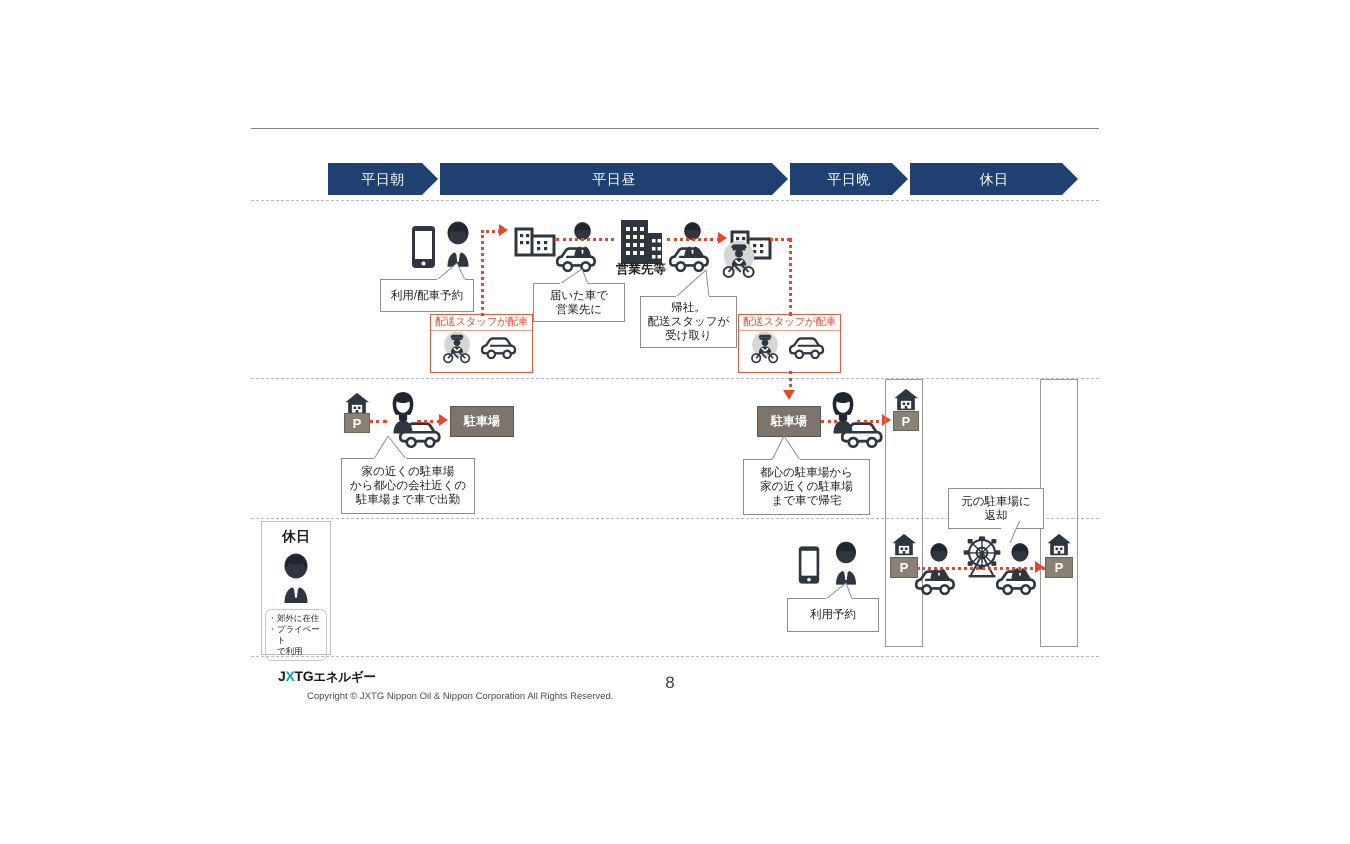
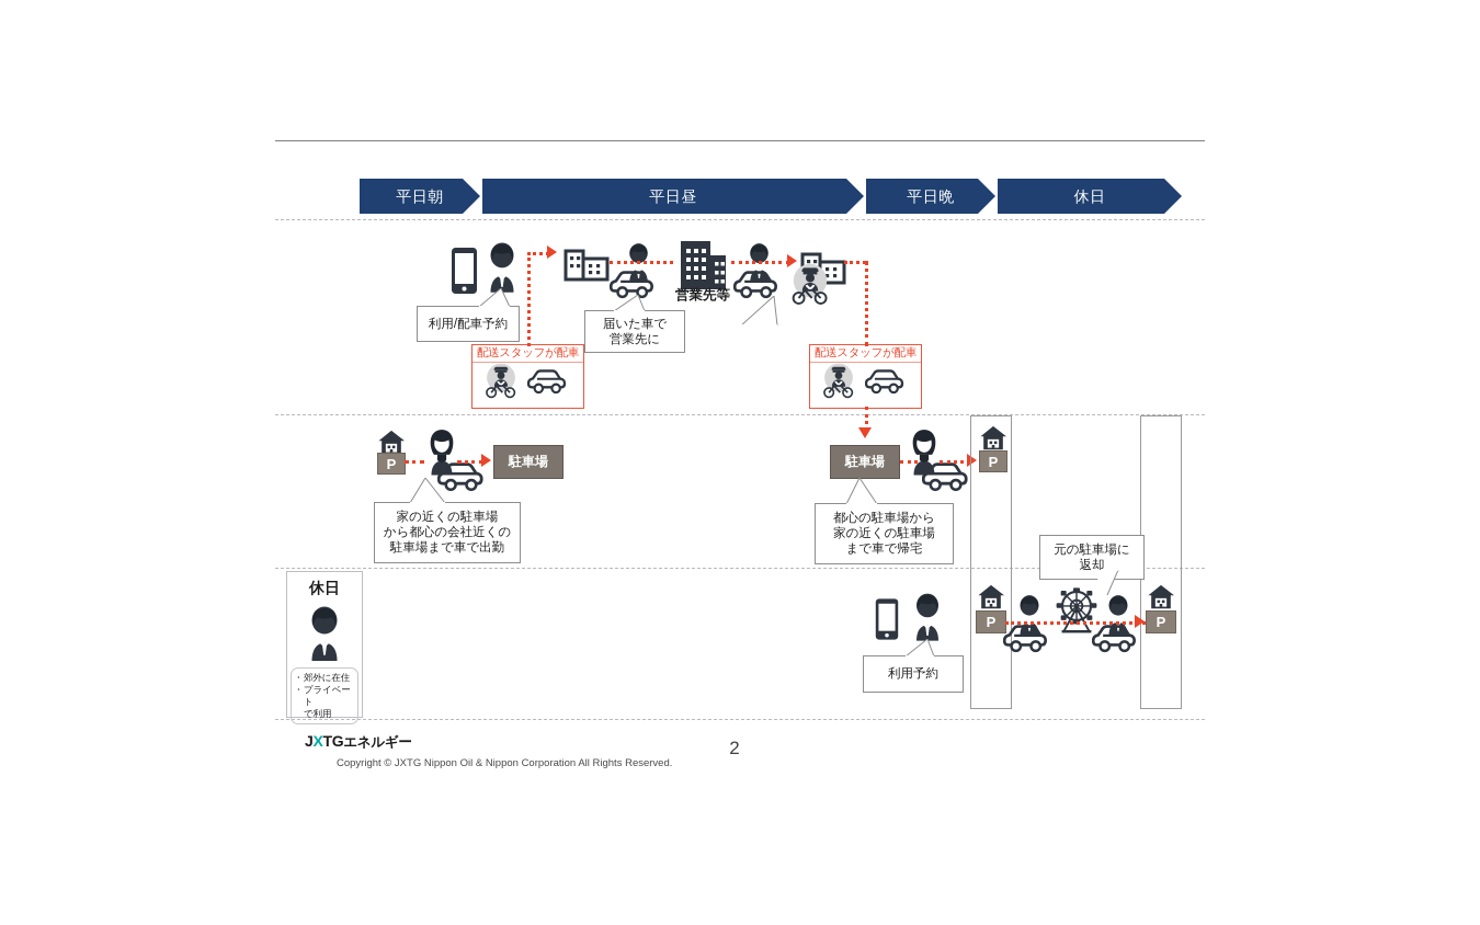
  平日朝
  平日昼
  平日晩
  休日
  休日
  郊外に在住
  プライベート
  で利用
  利用/配車予約
  届いた車で
  営業先に
  営業先等
- 帰社。
- 配送スタッフが
- 受け取り
  配送スタッフが配車
  配送スタッフが配車
  P
  駐車場
  家の近くの駐車場
  から都心の会社近くの
  駐車場まで車で出勤
  駐車場
  P
  都心の駐車場から
  家の近くの駐車場
  まで車で帰宅
  利用予約
  P
  P
  元の駐車場に
  返却
  JXTGエネルギー
  Copyright © JXTG Nippon Oil & Nippon Corporation All Rights Reserved.
- 8
+ 2
